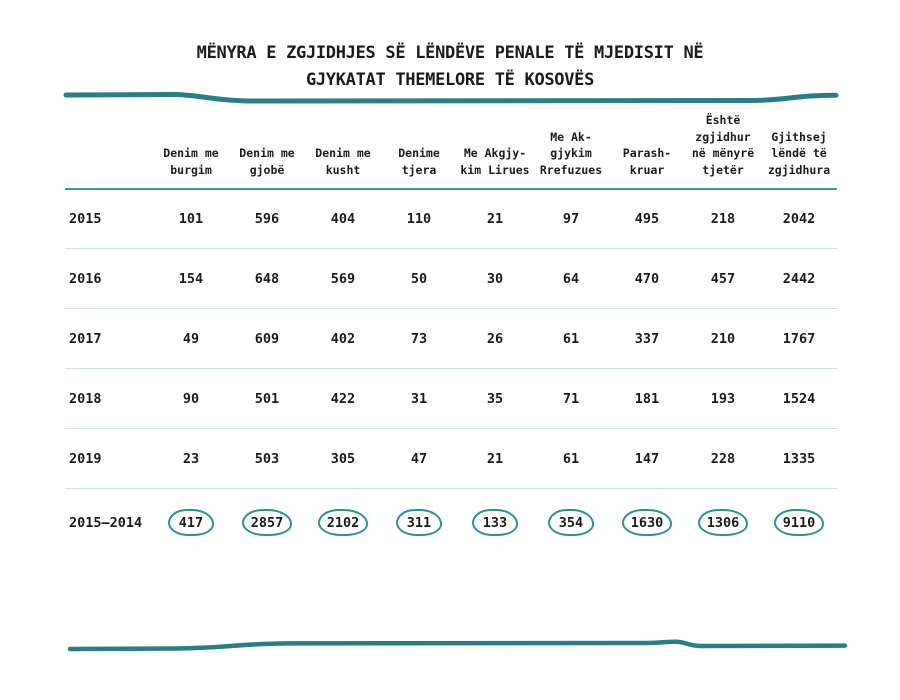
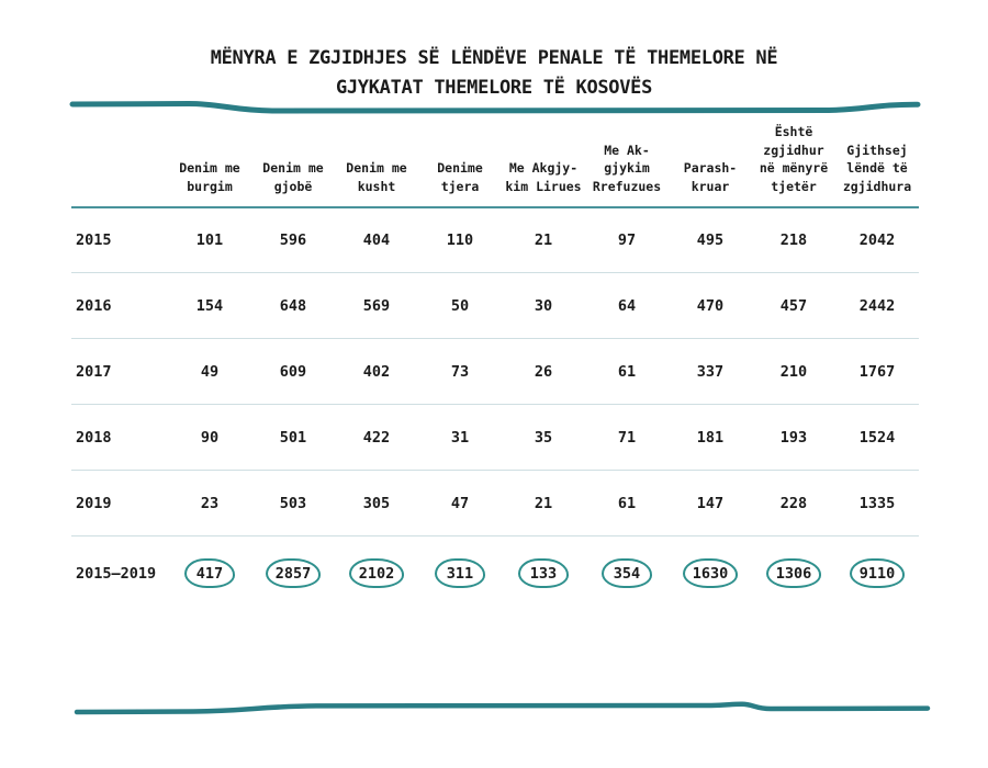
- MËNYRA E ZGJIDHJES SË LËNDËVE PENALE TË MJEDISIT NË
+ MËNYRA E ZGJIDHJES SË LËNDËVE PENALE TË THEMELORE NË
  GJYKATAT THEMELORE TË KOSOVËS
  	Denim me burgim	Denim me gjobë	Denim me kusht	Denime tjera	Me Akgjy- kim Lirues	Me Ak- gjykim Rrefuzues	Parash- kruar	Është zgjidhur në mënyrë tjetër	Gjithsej lëndë të zgjidhura
  2015	101	596	404	110	21	97	495	218	2042
  2016	154	648	569	50	30	64	470	457	2442
  2017	49	609	402	73	26	61	337	210	1767
  2018	90	501	422	31	35	71	181	193	1524
  2019	23	503	305	47	21	61	147	228	1335
- 2015–2014	417	2857	2102	311	133	354	1630	1306	9110
+ 2015–2019	417	2857	2102	311	133	354	1630	1306	9110
